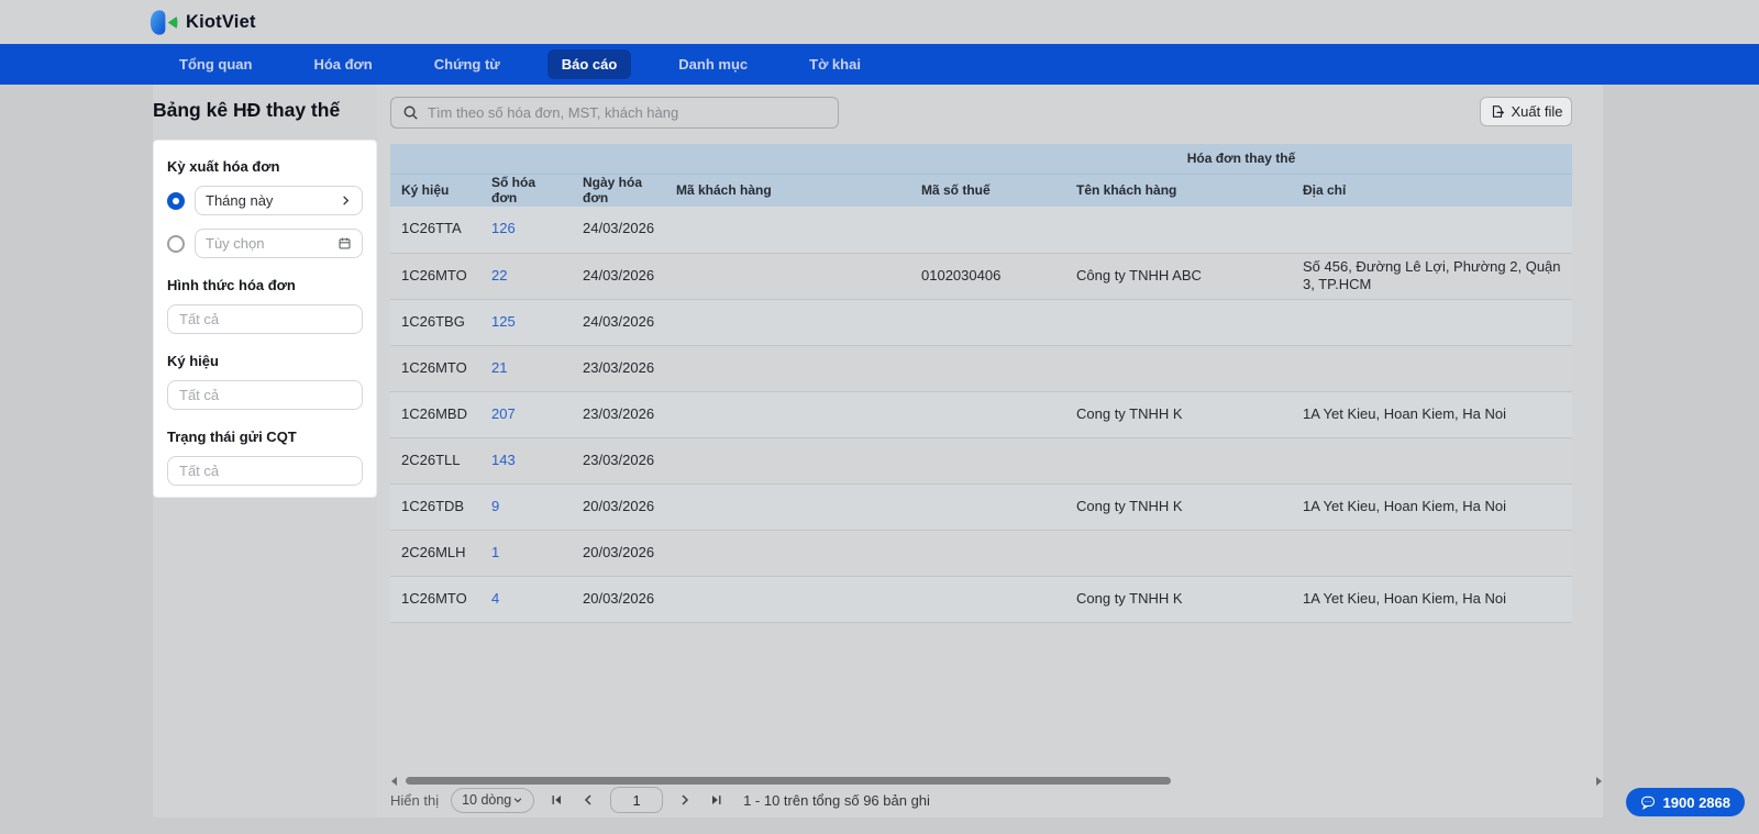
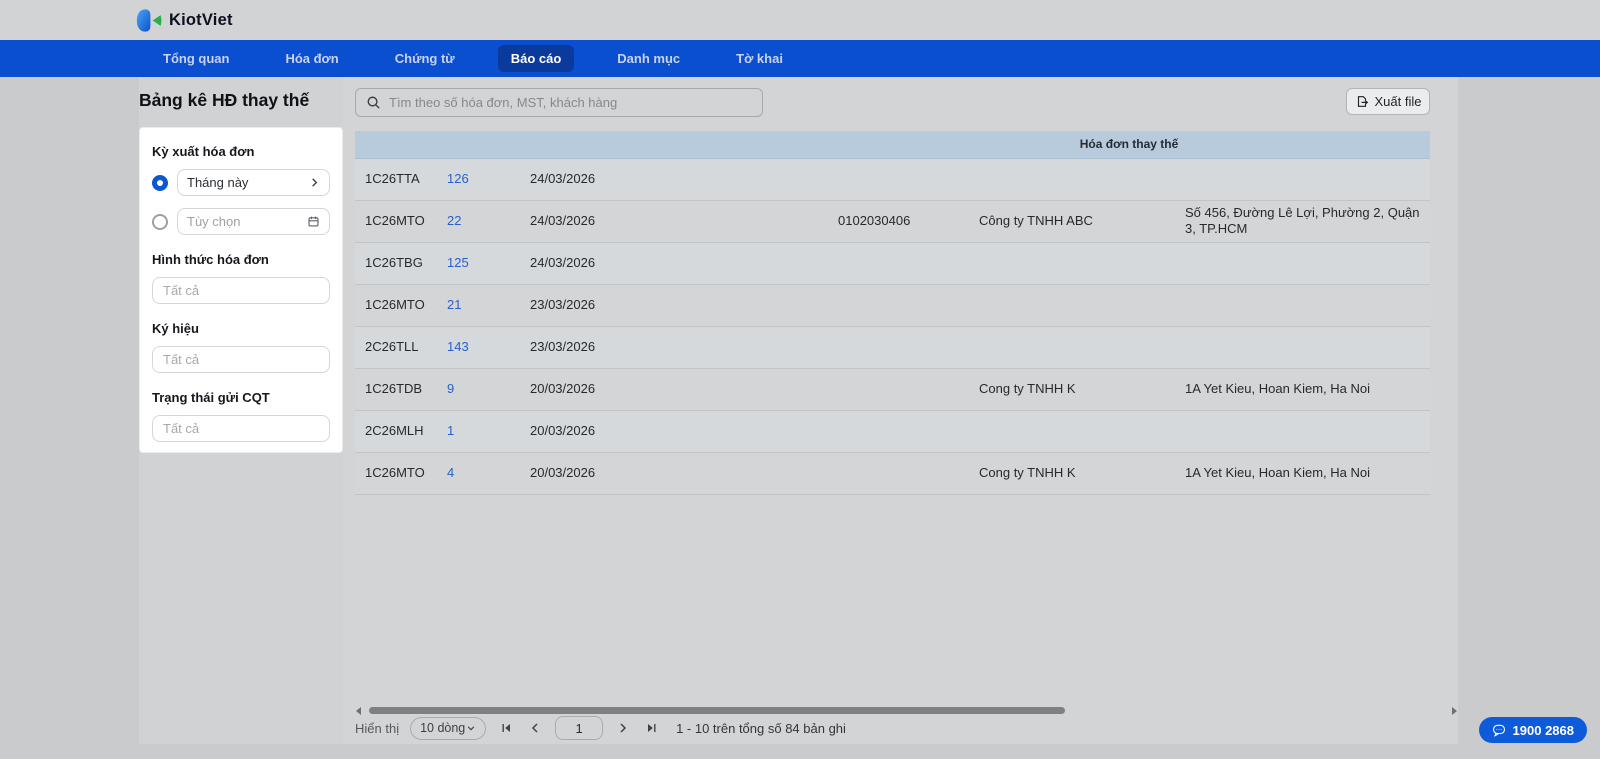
  KiotViet
  Tổng quan
  Hóa đơn
  Chứng từ
  Báo cáo
  Danh mục
  Tờ khai
  Bảng kê HĐ thay thế
  Tìm theo số hóa đơn, MST, khách hàng
  Xuất file
  Kỳ xuất hóa đơn
  Tháng này
  Tùy chọn
  Hình thức hóa đơn
  Tất cả
  Ký hiệu
  Tất cả
  Trạng thái gửi CQT
  Tất cả
  	Hóa đơn thay thế
- Ký hiệu	Số hóa đơn	Ngày hóa đơn	Mã khách hàng	Mã số thuế	Tên khách hàng	Địa chỉ
  1C26TTA	126	24/03/2026
  1C26MTO	22	24/03/2026		0102030406	Công ty TNHH ABC	Số 456, Đường Lê Lợi, Phường 2, Quận 3, TP.HCM
  1C26TBG	125	24/03/2026
  1C26MTO	21	23/03/2026
- 1C26MBD	207	23/03/2026			Cong ty TNHH K	1A Yet Kieu, Hoan Kiem, Ha Noi
  2C26TLL	143	23/03/2026
  1C26TDB	9	20/03/2026			Cong ty TNHH K	1A Yet Kieu, Hoan Kiem, Ha Noi
  2C26MLH	1	20/03/2026
  1C26MTO	4	20/03/2026			Cong ty TNHH K	1A Yet Kieu, Hoan Kiem, Ha Noi
  Hiển thị
  10 dòng
  1
- 1 - 10 trên tổng số 96 bản ghi
+ 1 - 10 trên tổng số 84 bản ghi
  1900 2868
